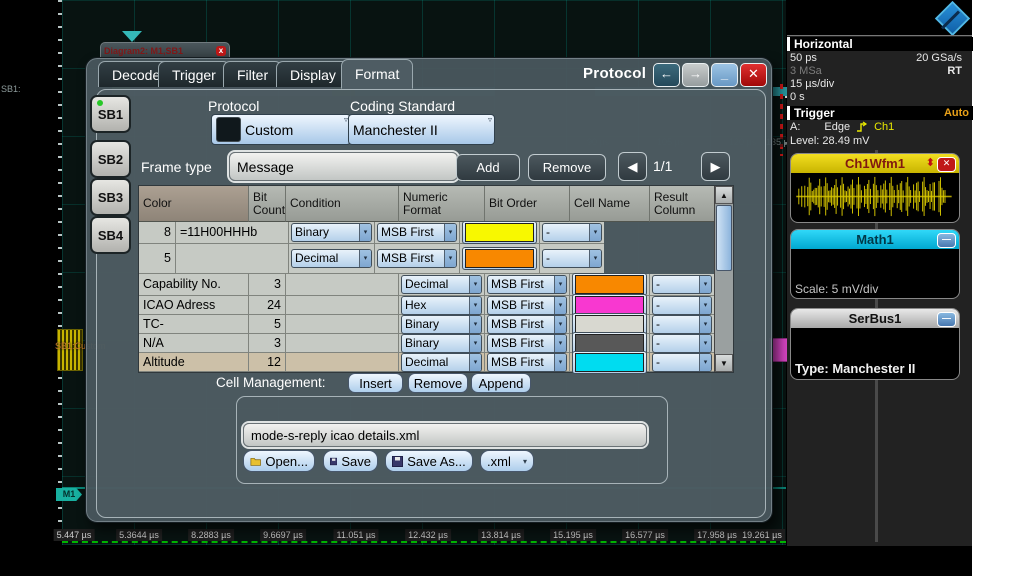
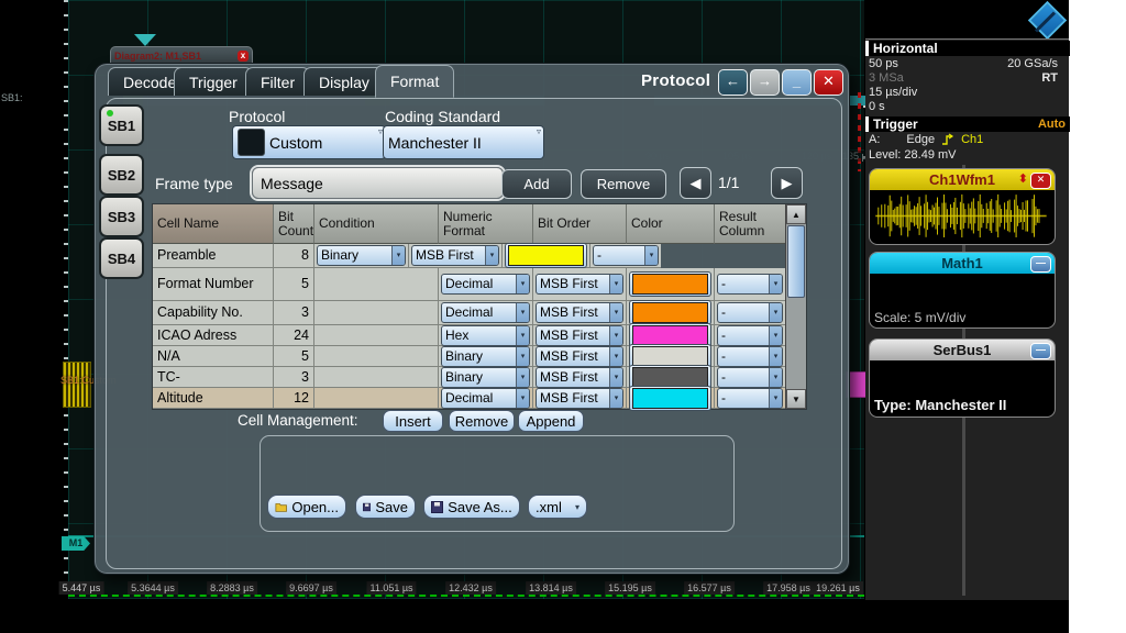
  Diagram2: M1,SB1
  x
  SB1:
  M1
  5.447 µs
  5.3644 µs
  8.2883 µs
  9.6697 µs
  11.051 µs
  12.432 µs
  13.814 µs
  15.195 µs
  16.577 µs
  17.958 µs
  19.261 µs
  Decode
  Trigger
  Filter
  Display
  Format
  Protocol
  ←
  →
  _
  ✕
  SB1
  SB2
  SB3
  SB4
  Protocol
  Custom
  ▿
  Coding Standard
  Manchester II
  ▿
  Frame type
  Message
  Add
  Remove
  ◀
  1/1
  ▶
- Color
+ Cell Name
  Bit Count
  Condition
  Numeric Format
  Bit Order
- Cell Name
+ Color
  Result Column
+ Preamble
  8
- =11H00HHHb
  Binary
  MSB First
  -
+ Format Number
  5
  Decimal
  MSB First
  -
  Capability No.
  3
  Decimal
  MSB First
  -
  ICAO Adress
  24
  Hex
  MSB First
  -
- TC-
+ N/A
  5
  Binary
  MSB First
  -
- N/A
+ TC-
  3
  Binary
  MSB First
  -
  Altitude
  12
  Decimal
  MSB First
  -
  ▲
  ▼
  Cell Management:
  Insert
  Remove
  Append
- mode-s-reply icao details.xml
  Open...
  Save
  Save As...
  .xml
  ▾
  Horizontal
  50 ps
  20 GSa/s
  3 MSa
  RT
  15 µs/div
  0 s
  Trigger
  Auto
  A:
  Edge
  Ch1
  Level: 28.49 mV
  Ch1Wfm1
  ⬍
  ✕
  Math1
  —
  Scale: 5 mV/div
  SerBus1
  —
  Type: Manchester II
